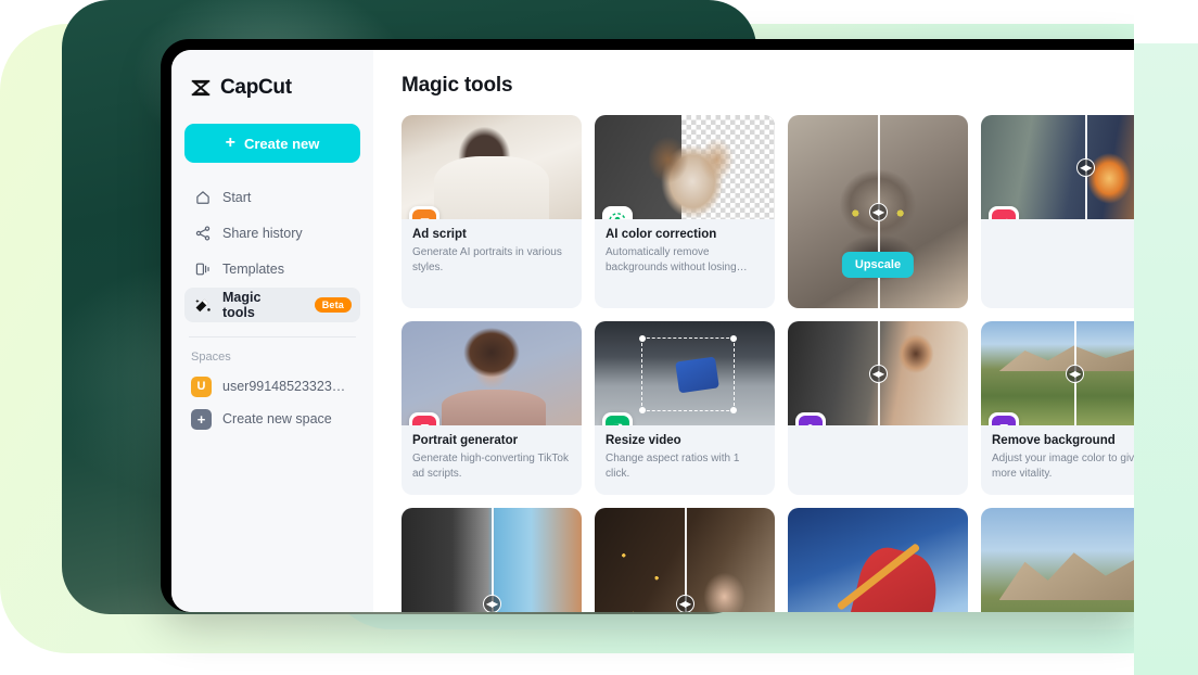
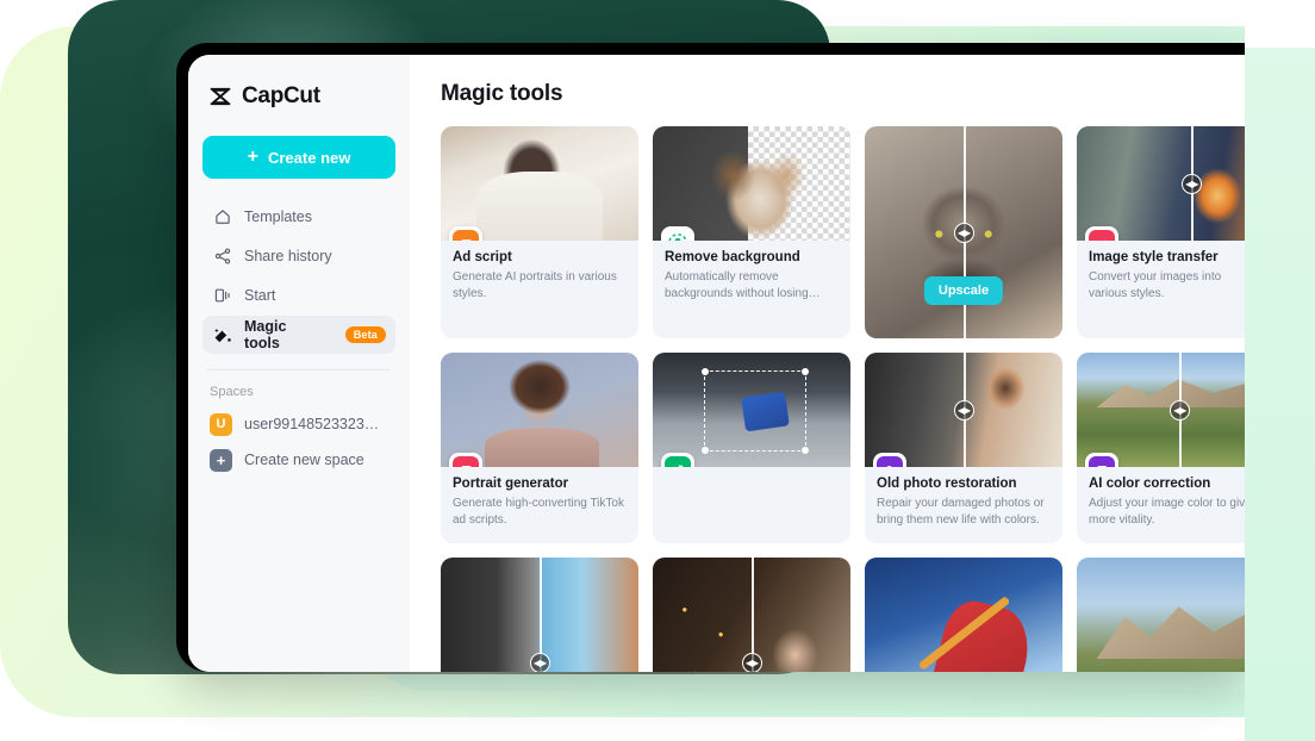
  CapCut
  +
  Create new
- Start
+ Templates
  Share history
- Templates
+ Start
  Magic tools
  Beta
  Spaces
  U
  user9914852332318'
  +
  Create new space
  Magic tools
  Ad script
  Generate AI portraits in various styles.
- AI color correction
+ Remove background
  Automatically remove backgrounds without losing…
  ◀▶
  Upscale
  ◀▶
+ Image style transfer
+ Convert your images into various styles.
  Portrait generator
  Generate high-converting TikTok ad scripts.
- Resize video
- Change aspect ratios with 1 click.
  ◀▶
+ Old photo restoration
+ Repair your damaged photos or bring them new life with colors.
  ◀▶
- Remove background
+ AI color correction
  Adjust your image color to giv more vitality.
  ◀▶
  ◀▶
